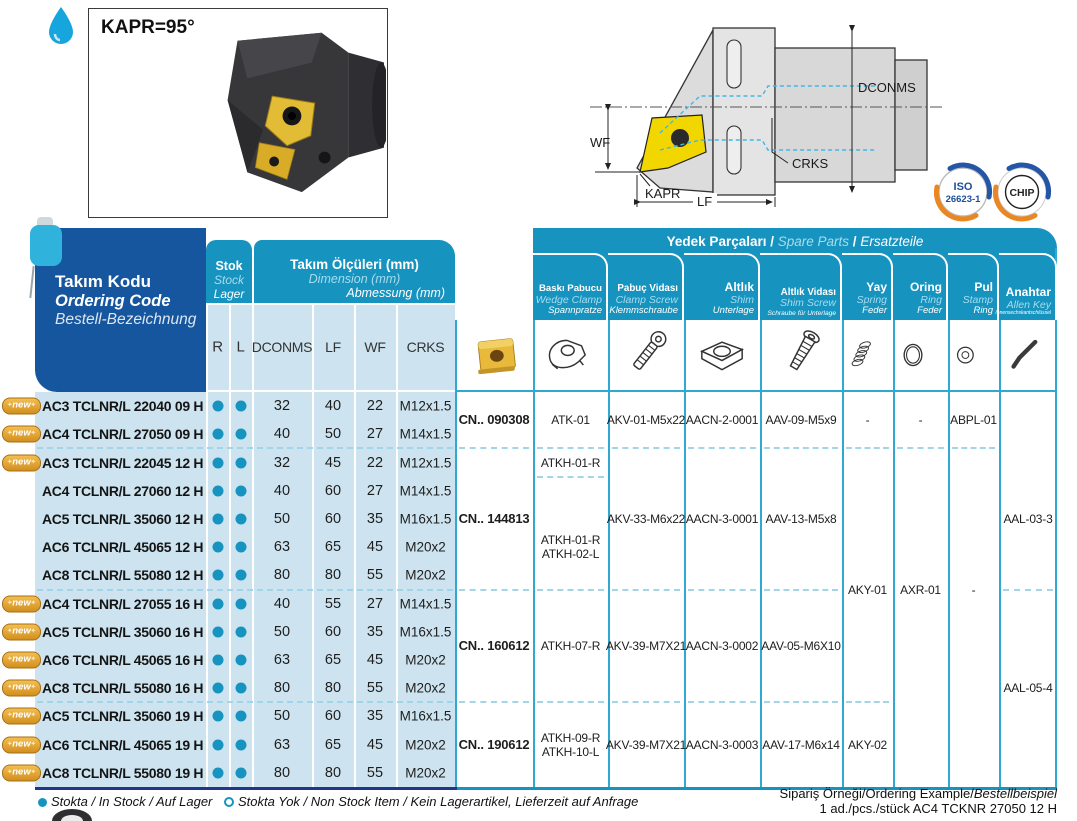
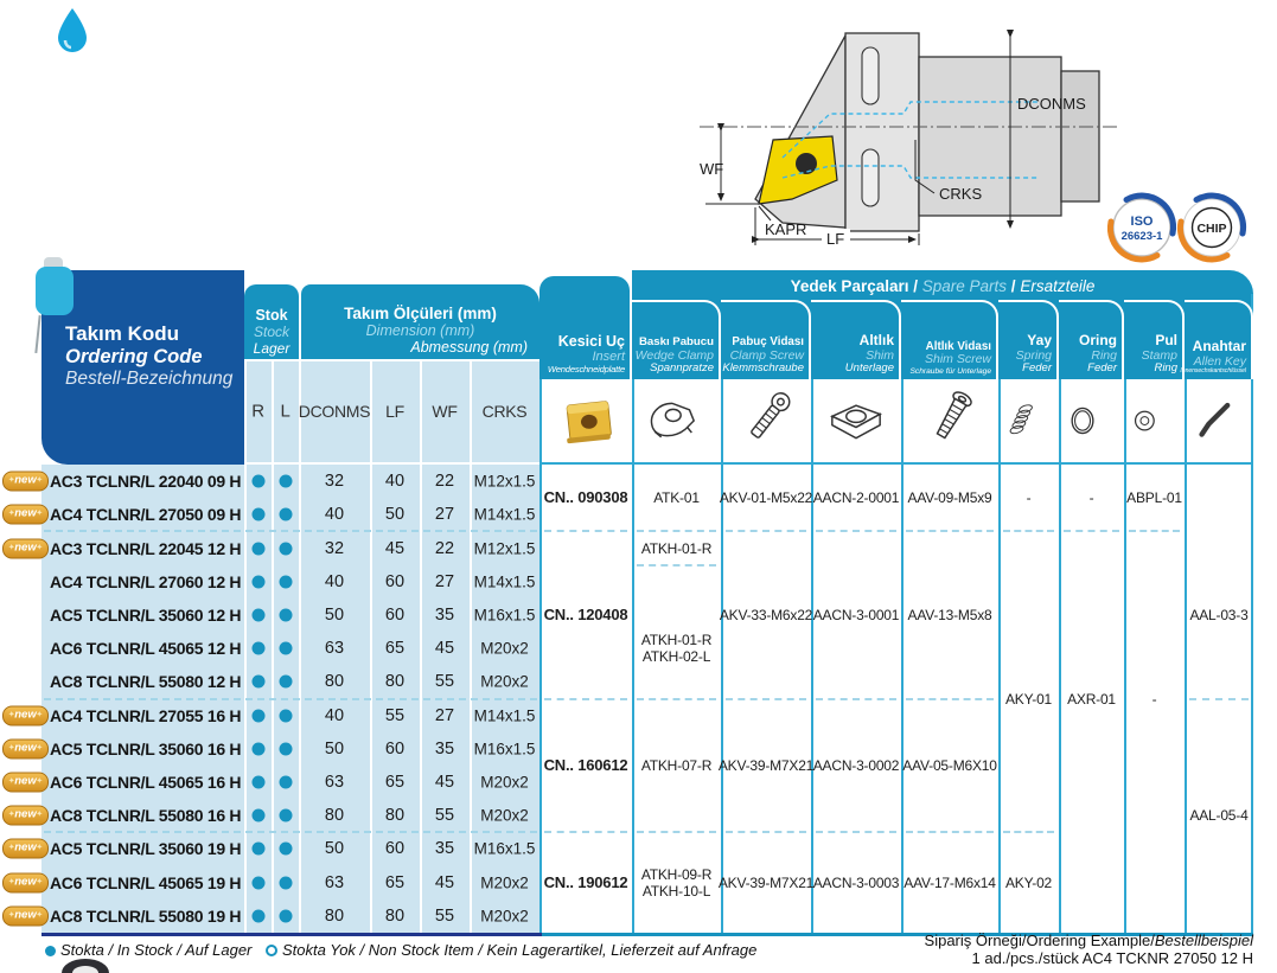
- KAPR=95°
  WF
  LF
  DCONMS
  CRKS
  KAPR
  ISO
  26623-1
  CHIP
  Takım Kodu
  Ordering Code
  Bestell-Bezeichnung
  Stok
  Stock
  Lager
  Takım Ölçüleri (mm)
  Dimension (mm)
  Abmessung (mm)
+ Kesici Uç
+ Insert
+ Wendeschneidplatte
  Yedek Parçaları / Spare Parts / Ersatzteile
  R
  L
  DCONMS
  LF
  WF
  CRKS
  Baskı Pabucu
  Wedge Clamp
  Spannpratze
  Pabuç Vidası
  Clamp Screw
  Klemmschraube
  Altlık
  Shim
  Unterlage
  Altlık Vidası
  Shim Screw
  Yay
  Spring
  Feder
  Oring
  Ring
  Feder
  Pul
  Stamp
  Ring
  Anahtar
  Allen Key
  AC3 TCLNR/L 22040 09 H
  32
  40
  22
  M12x1.5
  AC4 TCLNR/L 27050 09 H
  40
  50
  27
  M14x1.5
  AC3 TCLNR/L 22045 12 H
  32
  45
  22
  M12x1.5
  AC4 TCLNR/L 27060 12 H
  40
  60
  27
  M14x1.5
  AC5 TCLNR/L 35060 12 H
  50
  60
  35
  M16x1.5
  AC6 TCLNR/L 45065 12 H
  63
  65
  45
  M20x2
  AC8 TCLNR/L 55080 12 H
  80
  80
  55
  M20x2
  AC4 TCLNR/L 27055 16 H
  40
  55
  27
  M14x1.5
  AC5 TCLNR/L 35060 16 H
  50
  60
  35
  M16x1.5
  AC6 TCLNR/L 45065 16 H
  63
  65
  45
  M20x2
  AC8 TCLNR/L 55080 16 H
  80
  80
  55
  M20x2
  AC5 TCLNR/L 35060 19 H
  50
  60
  35
  M16x1.5
  AC6 TCLNR/L 45065 19 H
  63
  65
  45
  M20x2
  AC8 TCLNR/L 55080 19 H
  80
  80
  55
  M20x2
  CN.. 090308
- CN.. 144813
+ CN.. 120408
  CN.. 160612
  CN.. 190612
  ATK-01
  ATKH-01-R
  ATKH-01-R
  ATKH-02-L
  ATKH-07-R
  ATKH-09-R
  ATKH-10-L
  AKV-01-M5x22
  AKV-33-M6x22
  AKV-39-M7X21
  AKV-39-M7X21
  AACN-2-0001
  AACN-3-0001
  AACN-3-0002
  AACN-3-0003
  AAV-09-M5x9
  AAV-13-M5x8
  AAV-05-M6X10
  AAV-17-M6x14
  -
  AKY-01
  AKY-02
  -
  AXR-01
  ABPL-01
  -
  AAL-03-3
  AAL-05-4
  Stokta / In Stock / Auf Lager Stokta Yok / Non Stock Item / Kein Lagerartikel, Lieferzeit auf Anfrage
  Sipariş Örneği/Ordering Example/Bestellbeispiel
  1 ad./pcs./stück AC4 TCKNR 27050 12 H
